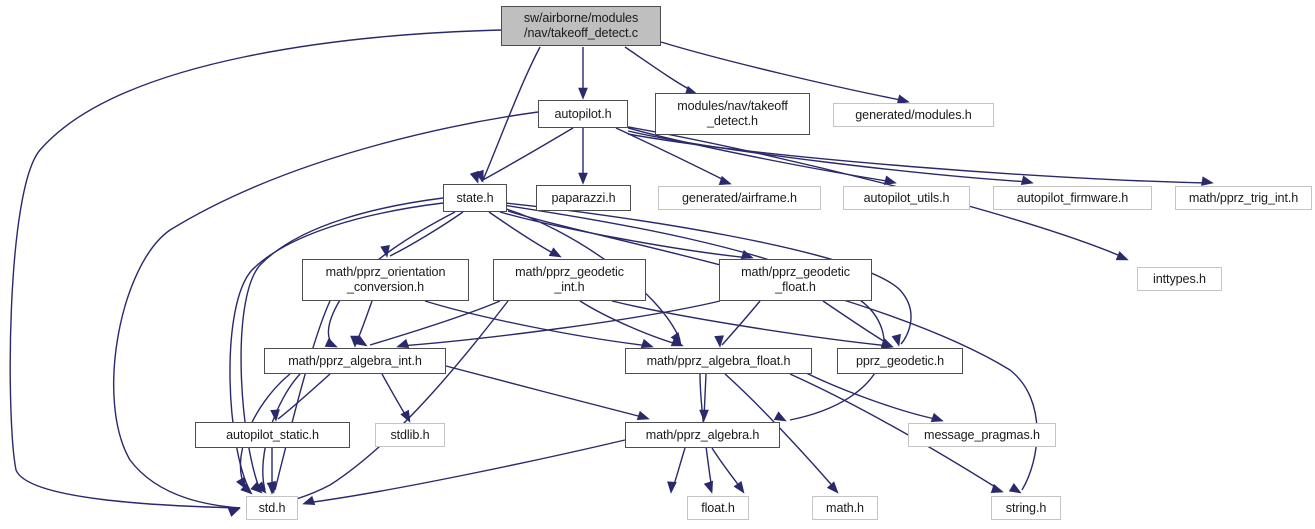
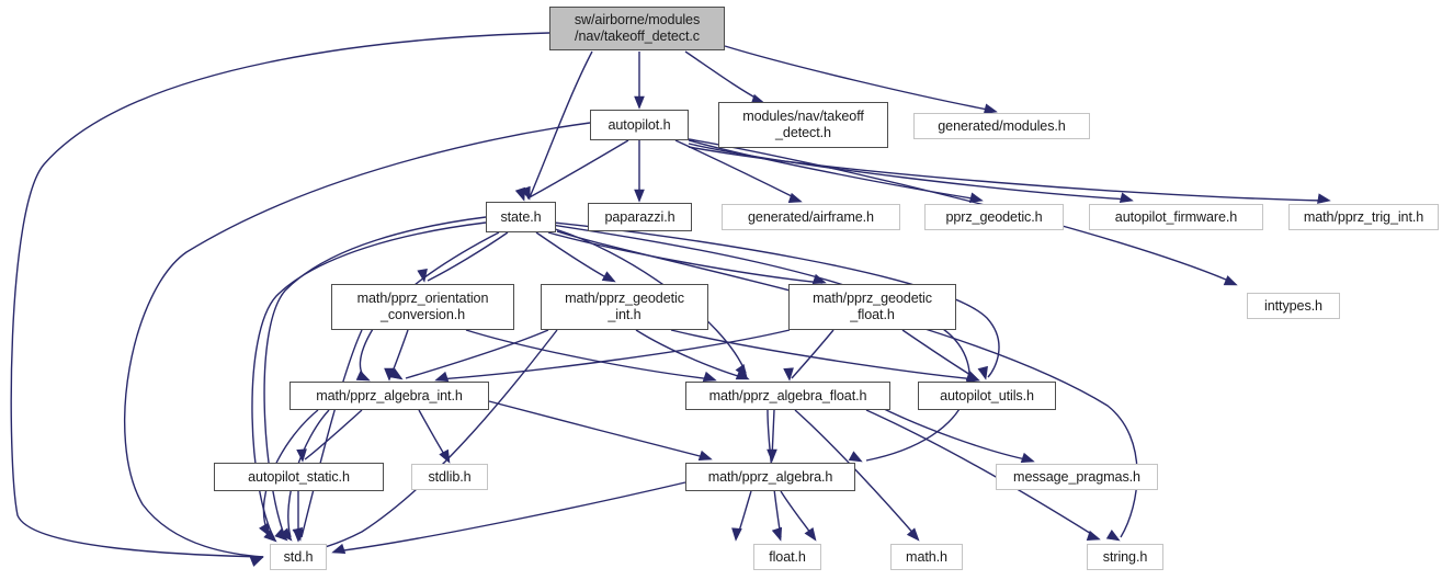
  sw/airborne/modules
  /nav/takeoff_detect.c
  autopilot.h
  modules/nav/takeoff
  _detect.h
  generated/modules.h
  state.h
  paparazzi.h
  generated/airframe.h
- autopilot_utils.h
+ pprz_geodetic.h
  autopilot_firmware.h
  math/pprz_trig_int.h
  inttypes.h
  math/pprz_orientation
  _conversion.h
  math/pprz_geodetic
  _int.h
  math/pprz_geodetic
  _float.h
  math/pprz_algebra_int.h
  math/pprz_algebra_float.h
- pprz_geodetic.h
+ autopilot_utils.h
  autopilot_static.h
  stdlib.h
  math/pprz_algebra.h
  message_pragmas.h
  std.h
  float.h
  math.h
  string.h
